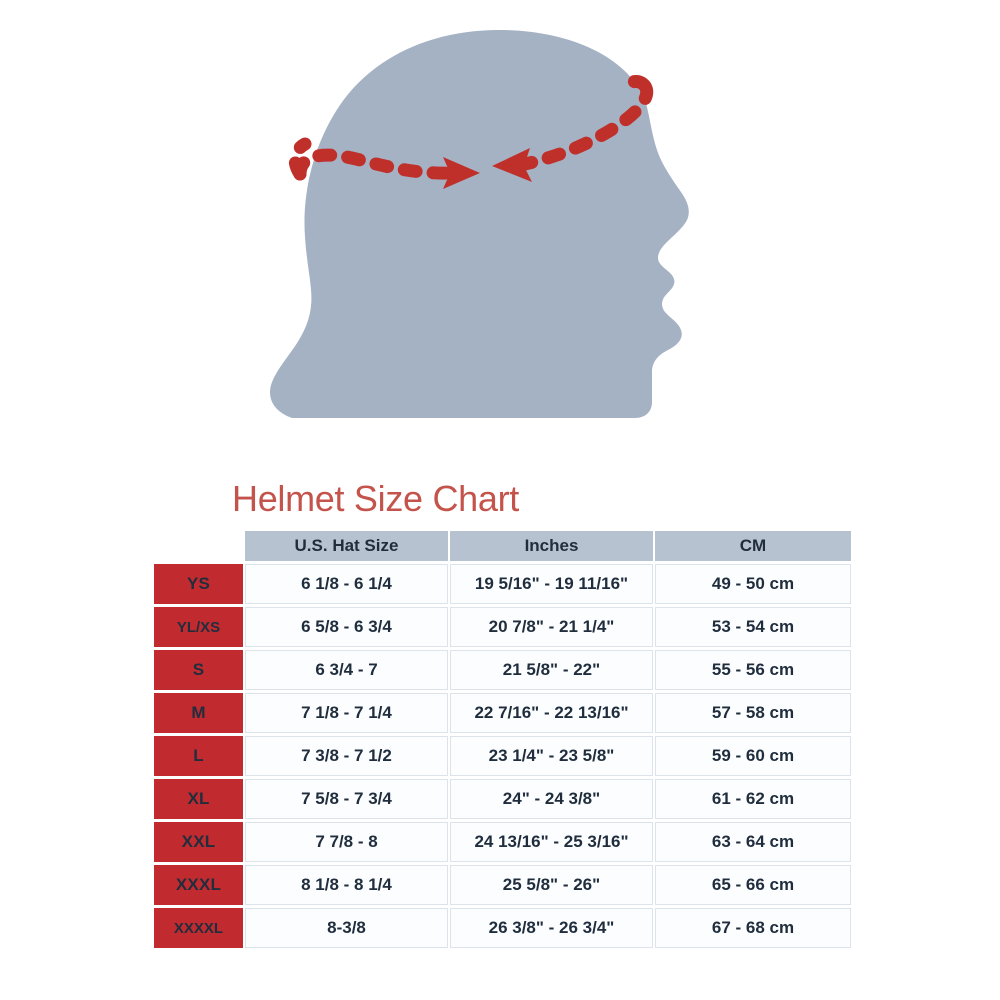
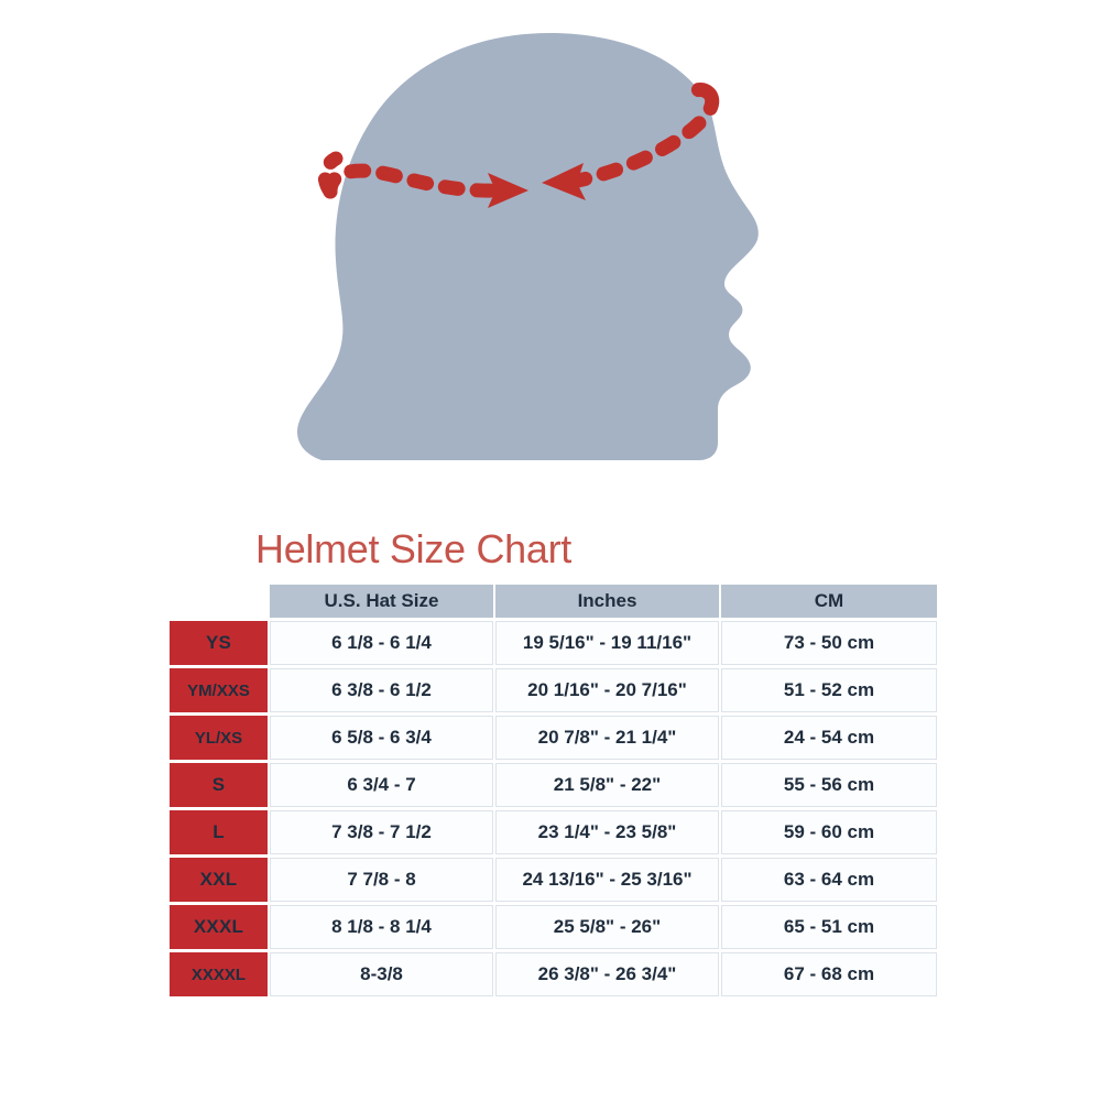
  Helmet Size Chart
  	U.S. Hat Size	Inches	CM
- YS	6 1/8 - 6 1/4	19 5/16" - 19 11/16"	49 - 50 cm
+ YS	6 1/8 - 6 1/4	19 5/16" - 19 11/16"	73 - 50 cm
+ YM/XXS	6 3/8 - 6 1/2	20 1/16" - 20 7/16"	51 - 52 cm
- YL/XS	6 5/8 - 6 3/4	20 7/8" - 21 1/4"	53 - 54 cm
+ YL/XS	6 5/8 - 6 3/4	20 7/8" - 21 1/4"	24 - 54 cm
  S	6 3/4 - 7	21 5/8" - 22"	55 - 56 cm
- M	7 1/8 - 7 1/4	22 7/16" - 22 13/16"	57 - 58 cm
  L	7 3/8 - 7 1/2	23 1/4" - 23 5/8"	59 - 60 cm
- XL	7 5/8 - 7 3/4	24" - 24 3/8"	61 - 62 cm
  XXL	7 7/8 - 8	24 13/16" - 25 3/16"	63 - 64 cm
- XXXL	8 1/8 - 8 1/4	25 5/8" - 26"	65 - 66 cm
+ XXXL	8 1/8 - 8 1/4	25 5/8" - 26"	65 - 51 cm
  XXXXL	8-3/8	26 3/8" - 26 3/4"	67 - 68 cm
